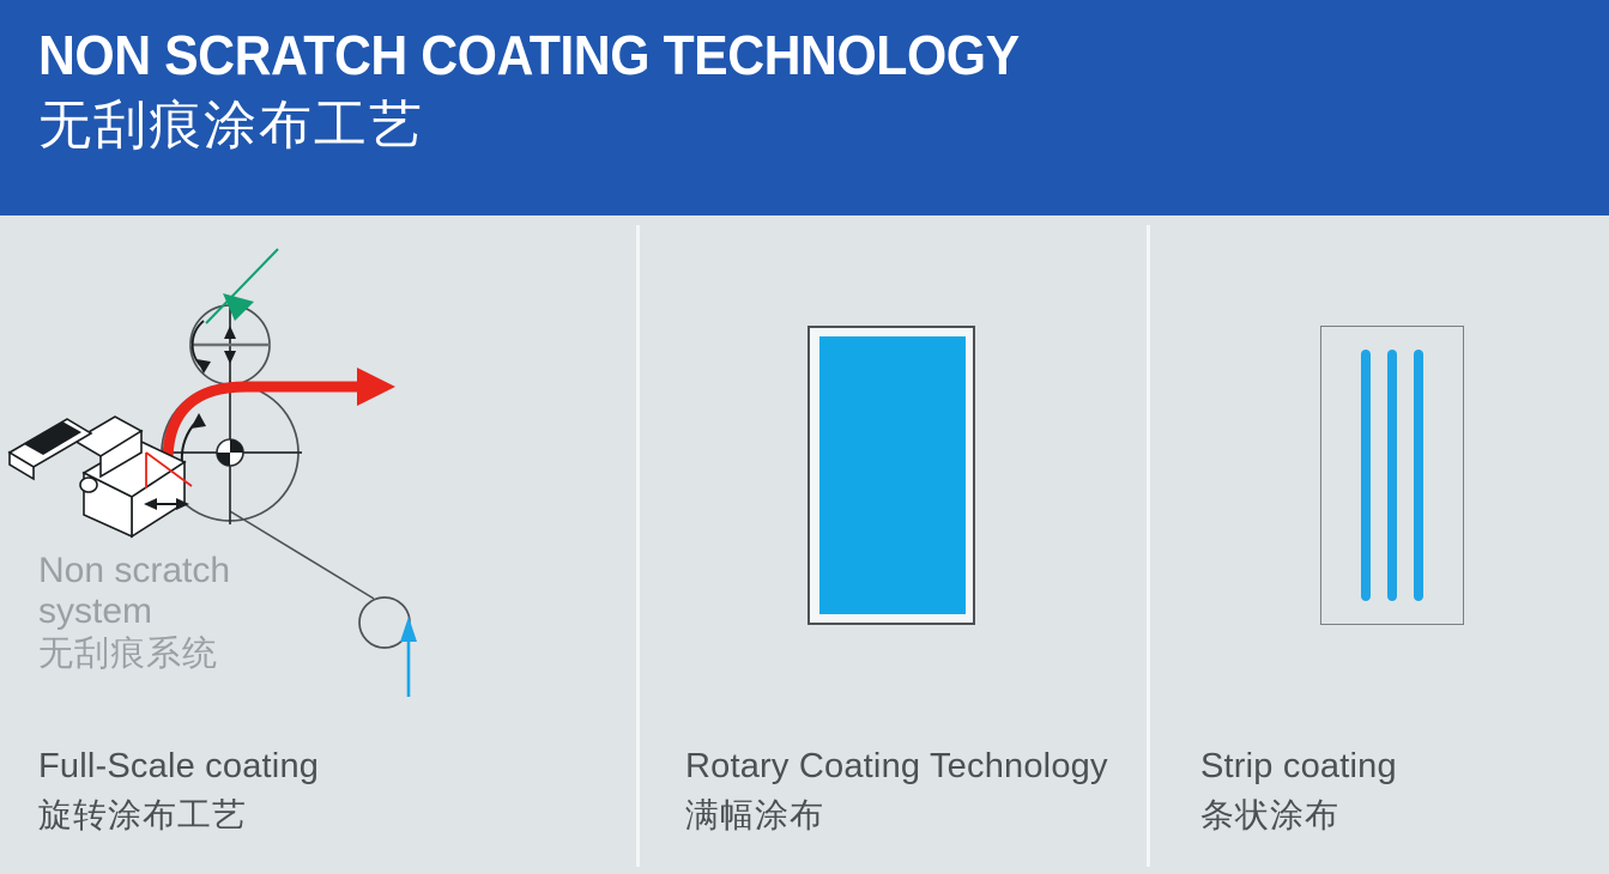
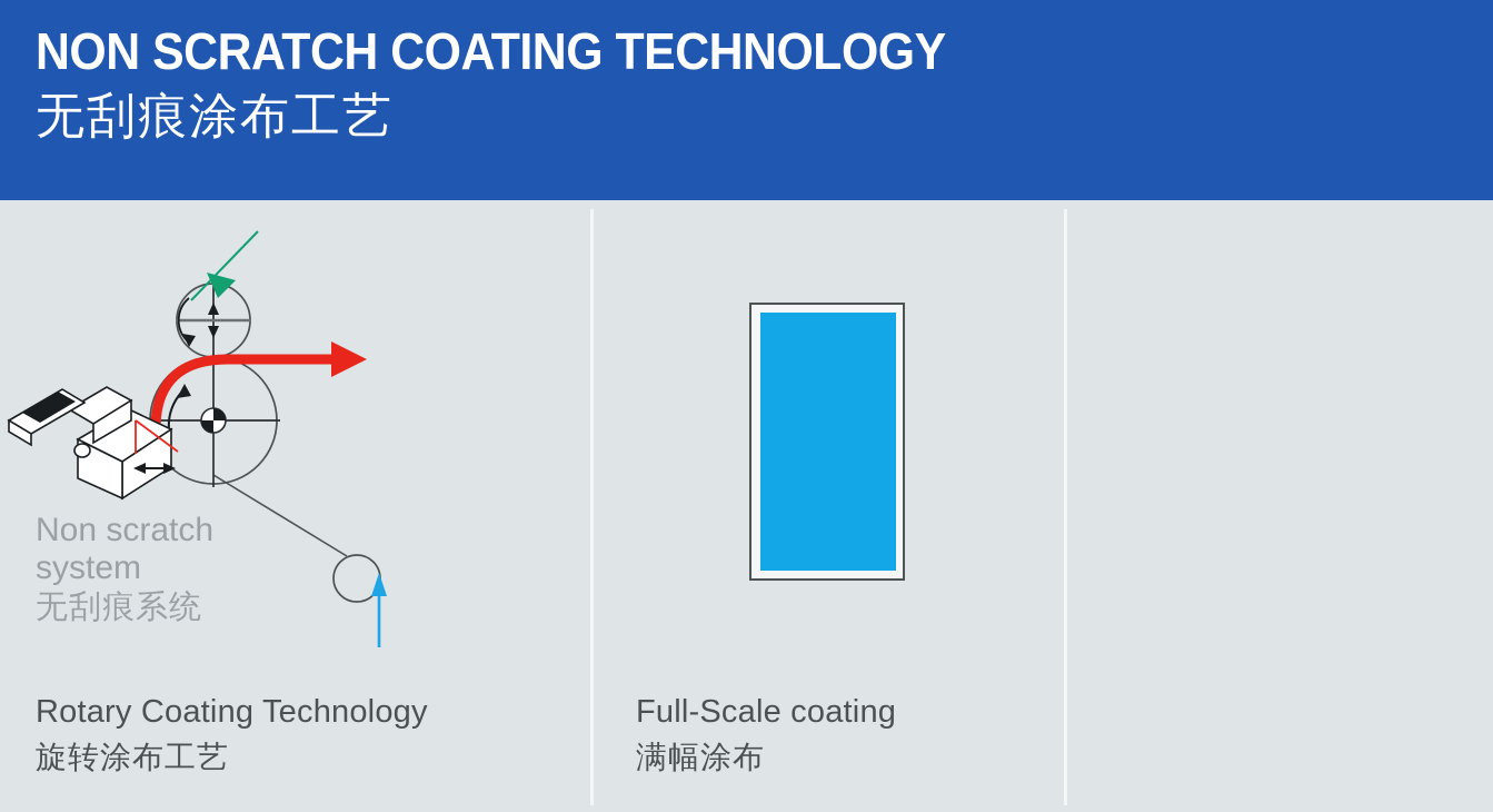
  NON SCRATCH COATING TECHNOLOGY
  无刮痕涂布工艺
  Non scratch
  system
  无刮痕系统
- Full-Scale coating
+ Rotary Coating Technology
  旋转涂布工艺
- Rotary Coating Technology
+ Full-Scale coating
  满幅涂布
- Strip coating
- 条状涂布
